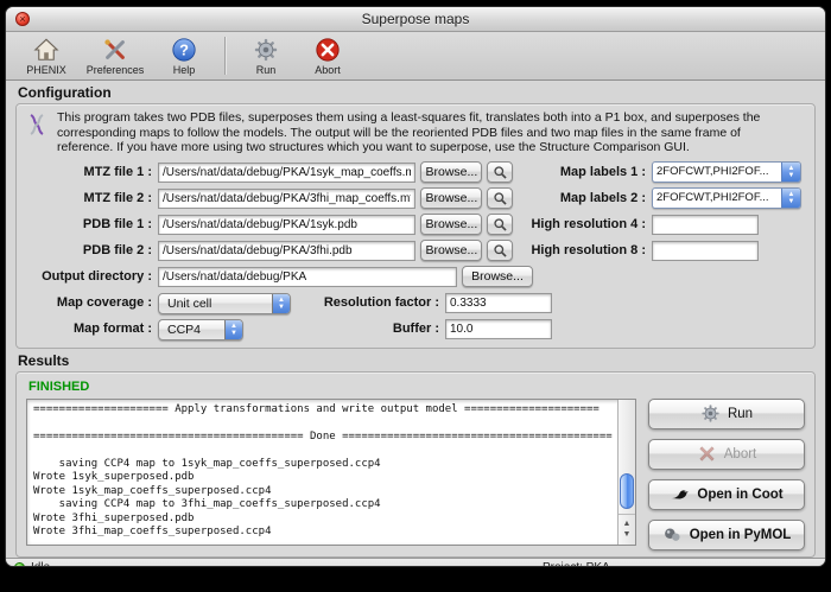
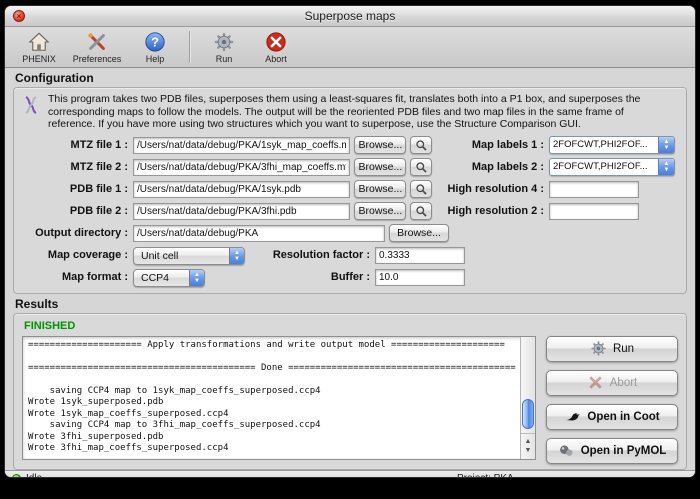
  ×
  Superpose maps
  PHENIX
  Preferences
  ?
  Help
  Run
  Abort
  Configuration
  This program takes two PDB files, superposes them using a least-squares fit, translates both into a P1 box, and superposes the corresponding maps to follow the models. The output will be the reoriented PDB files and two map files in the same frame of reference. If you have more using two structures which you want to superpose, use the Structure Comparison GUI.
  MTZ file 1 :
  /Users/nat/data/debug/PKA/1syk_map_coeffs.m
  Browse...
  Map labels 1 :
  2FOFCWT,PHI2FOF...
  MTZ file 2 :
  /Users/nat/data/debug/PKA/3fhi_map_coeffs.m
  Browse...
  Map labels 2 :
  2FOFCWT,PHI2FOF...
  PDB file 1 :
  /Users/nat/data/debug/PKA/1syk.pdb
  Browse...
  High resolution 4 :
  PDB file 2 :
  /Users/nat/data/debug/PKA/3fhi.pdb
  Browse...
- High resolution 8 :
+ High resolution 2 :
  Output directory :
  /Users/nat/data/debug/PKA
  Browse...
  Map coverage :
  Unit cell
  Resolution factor :
  0.3333
  Map format :
  CCP4
  Buffer :
  10.0
  Results
  FINISHED
  ===================== Apply transformations and write output model =====================
  ========================================== Done ==========================================
  saving CCP4 map to 1syk_map_coeffs_superposed.ccp4
  Wrote 1syk_superposed.pdb
  Wrote 1syk_map_coeffs_superposed.ccp4
  saving CCP4 map to 3fhi_map_coeffs_superposed.ccp4
  Wrote 3fhi_superposed.pdb
  Wrote 3fhi_map_coeffs_superposed.ccp4
  Run
  Abort
  Open in Coot
  Open in PyMOL
